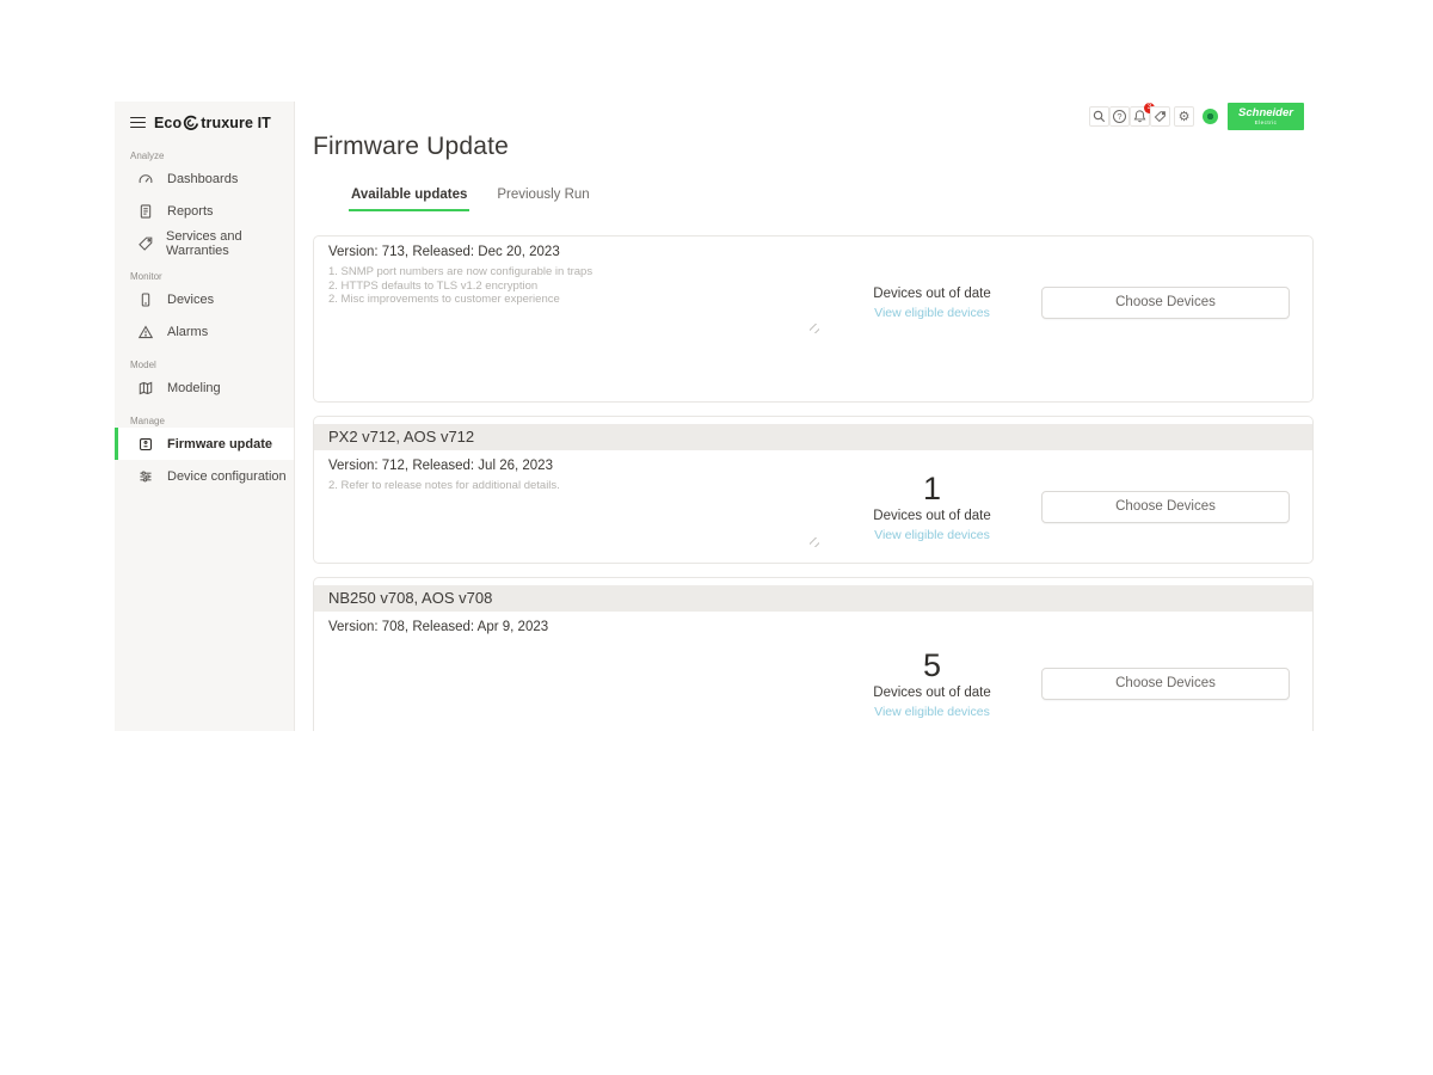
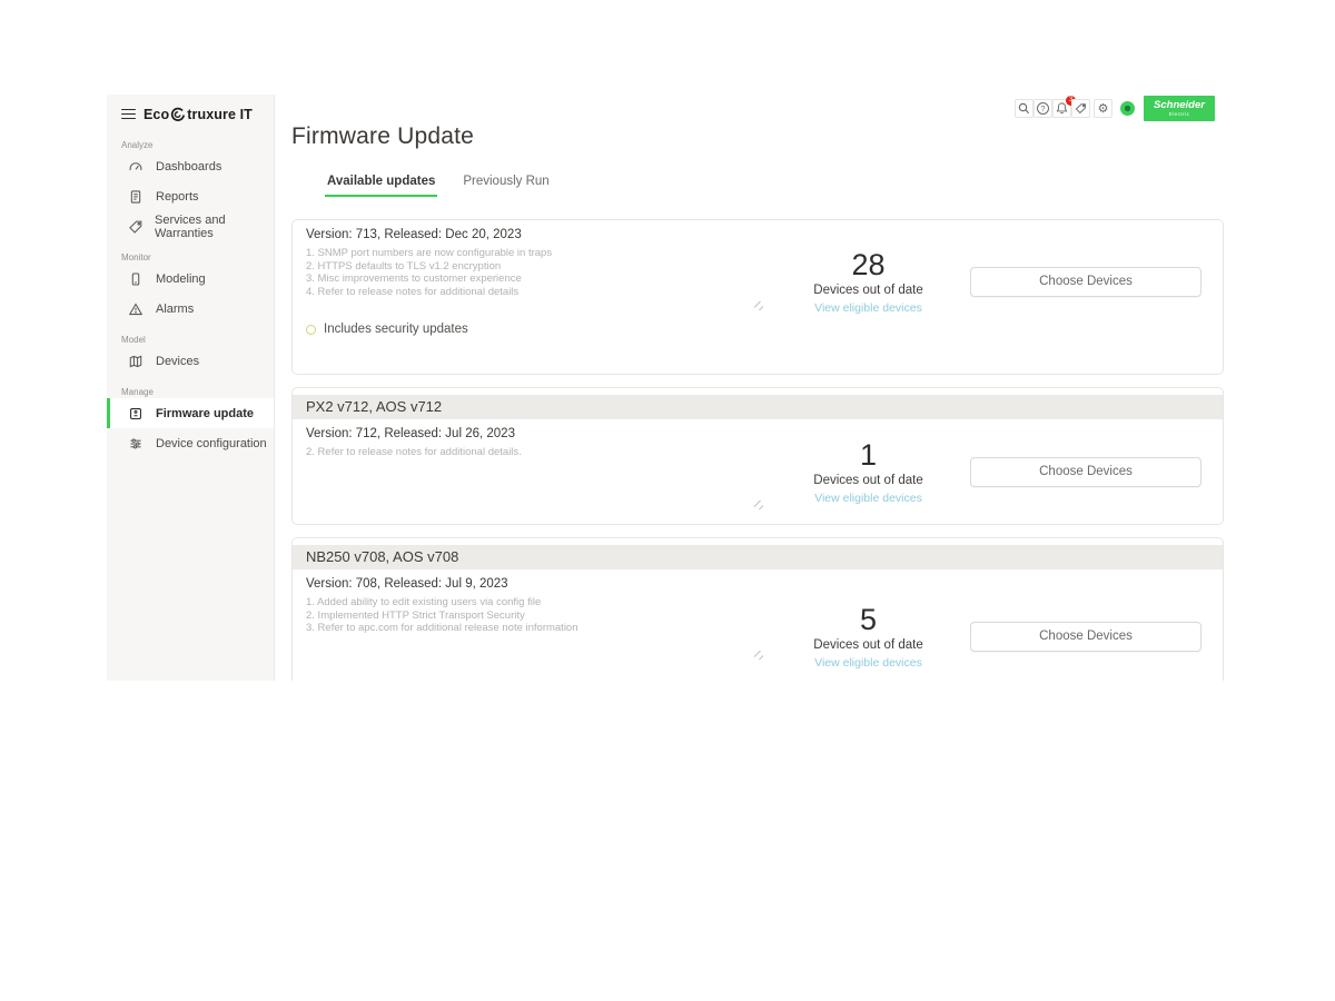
  Eco
  truxure IT
  Analyze
  Dashboards
  Reports
  Services and Warranties
  Monitor
- Devices
+ Modeling
  Alarms
  Model
- Modeling
+ Devices
  Manage
  Firmware update
  Device configuration
  ?
  ⚙
  Schneider
  Firmware Update
  Available updates
  Previously Run
  Version: 713, Released: Dec 20, 2023
  1. SNMP port numbers are now configurable in traps
  2. HTTPS defaults to TLS v1.2 encryption
- 2. Misc improvements to customer experience
+ 3. Misc improvements to customer experience
+ 4. Refer to release notes for additional details
+ Includes security updates
+ 28
  Devices out of date
  View eligible devices
  Choose Devices
  PX2 v712, AOS v712
  Version: 712, Released: Jul 26, 2023
  2. Refer to release notes for additional details.
  1
  Devices out of date
  View eligible devices
  Choose Devices
  NB250 v708, AOS v708
- Version: 708, Released: Apr 9, 2023
+ Version: 708, Released: Jul 9, 2023
+ 1. Added ability to edit existing users via config file
+ 2. Implemented HTTP Strict Transport Security
+ 3. Refer to apc.com for additional release note information
  5
  Devices out of date
  View eligible devices
  Choose Devices
